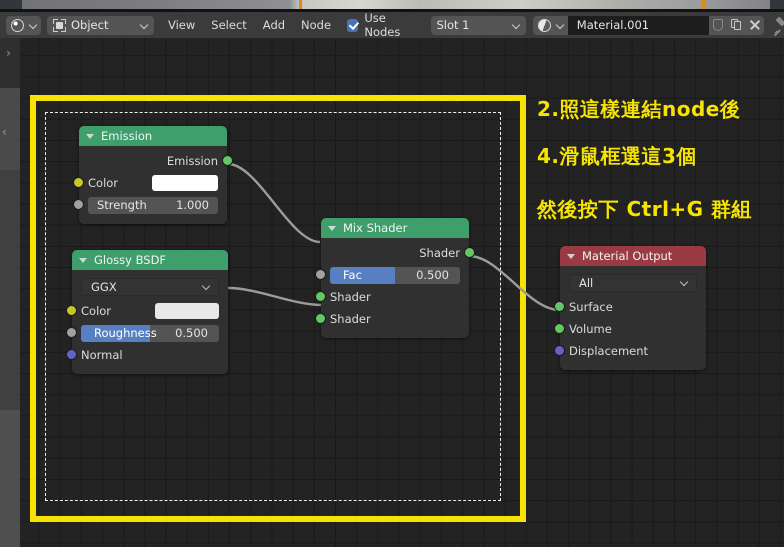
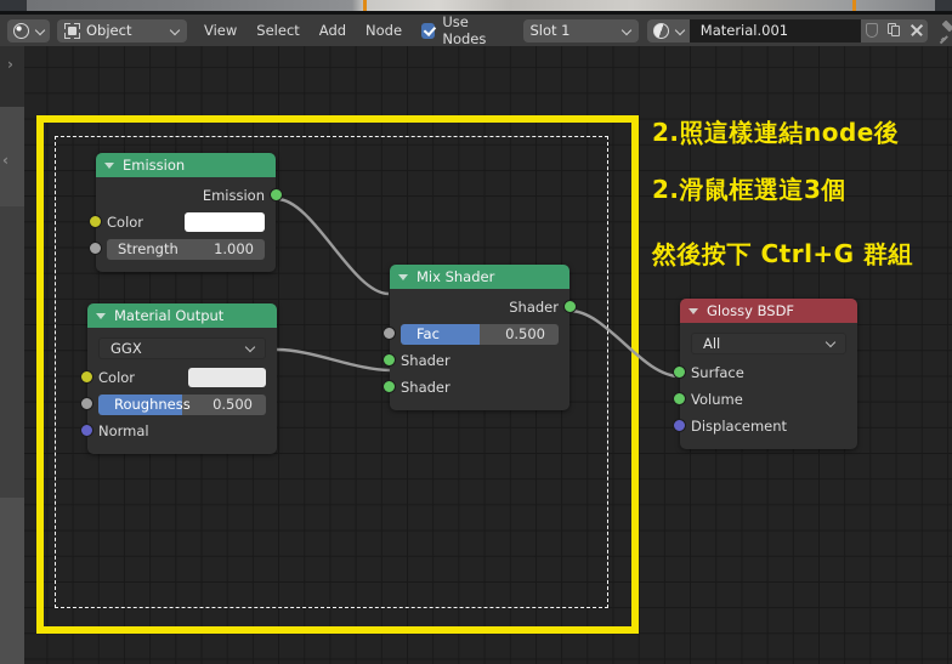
  Object
  View
  Select
  Add
  Node
  Use Nodes
  Slot 1
  Material.001
  ⌃
  Emission
  Emission
  Color
  Strength
  1.000
- Glossy BSDF
+ Material Output
  GGX
  Color
  Roughness
  0.500
  Normal
  Mix Shader
  Shader
  Fac
  0.500
  Shader
  Shader
- Material Output
+ Glossy BSDF
  All
  Surface
  Volume
  Displacement
  2.照這樣連結node後
- 4.滑鼠框選這3個
+ 2.滑鼠框選這3個
  然後按下 Ctrl+G 群組
  ›
  ‹
